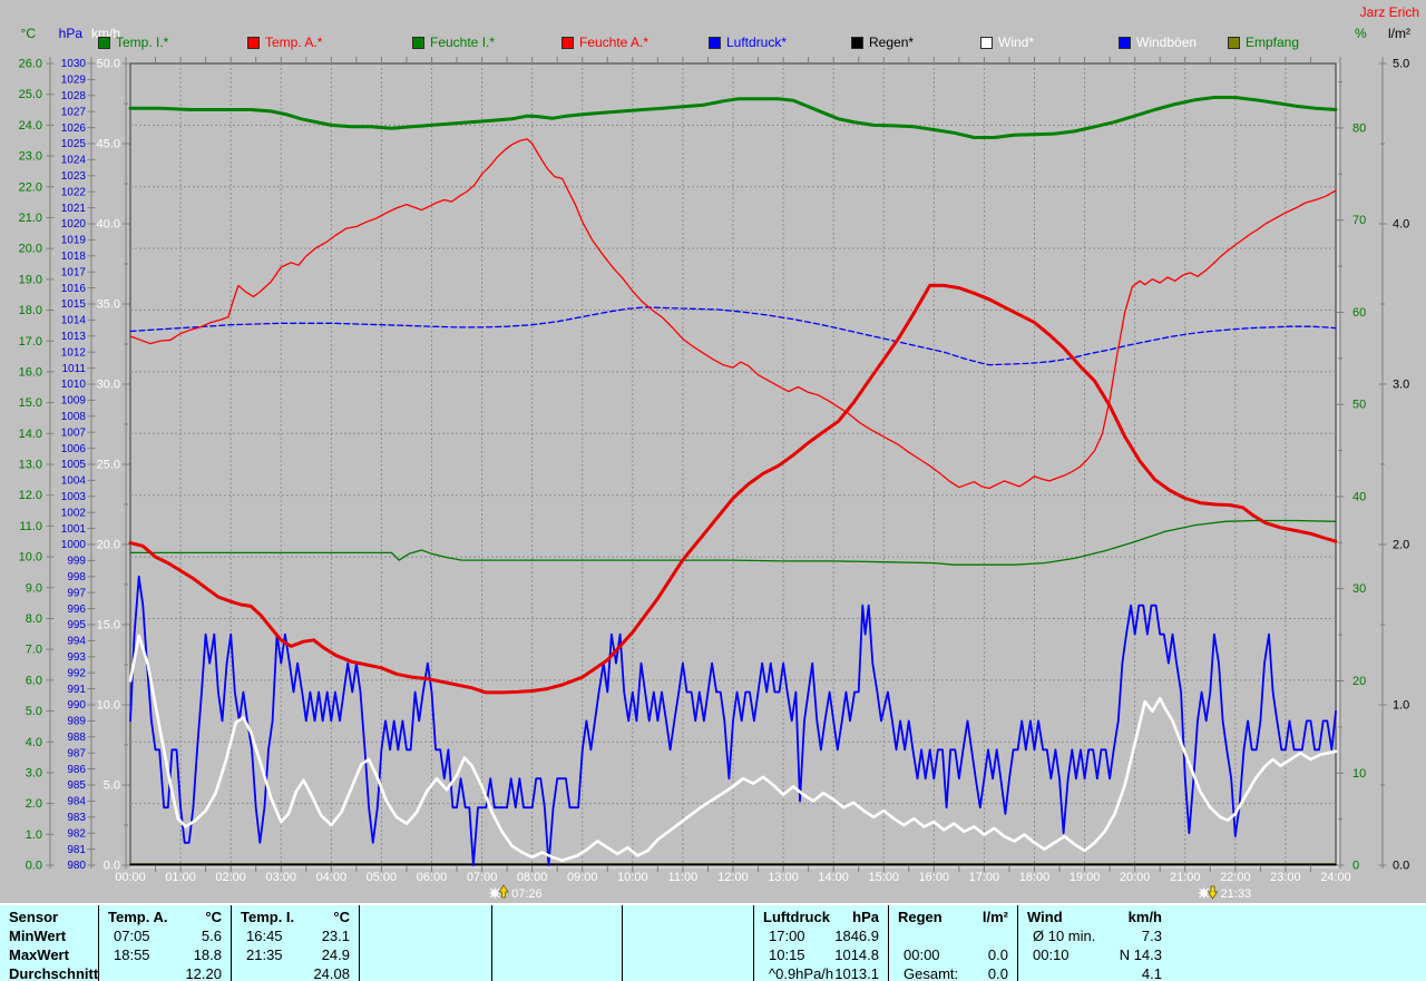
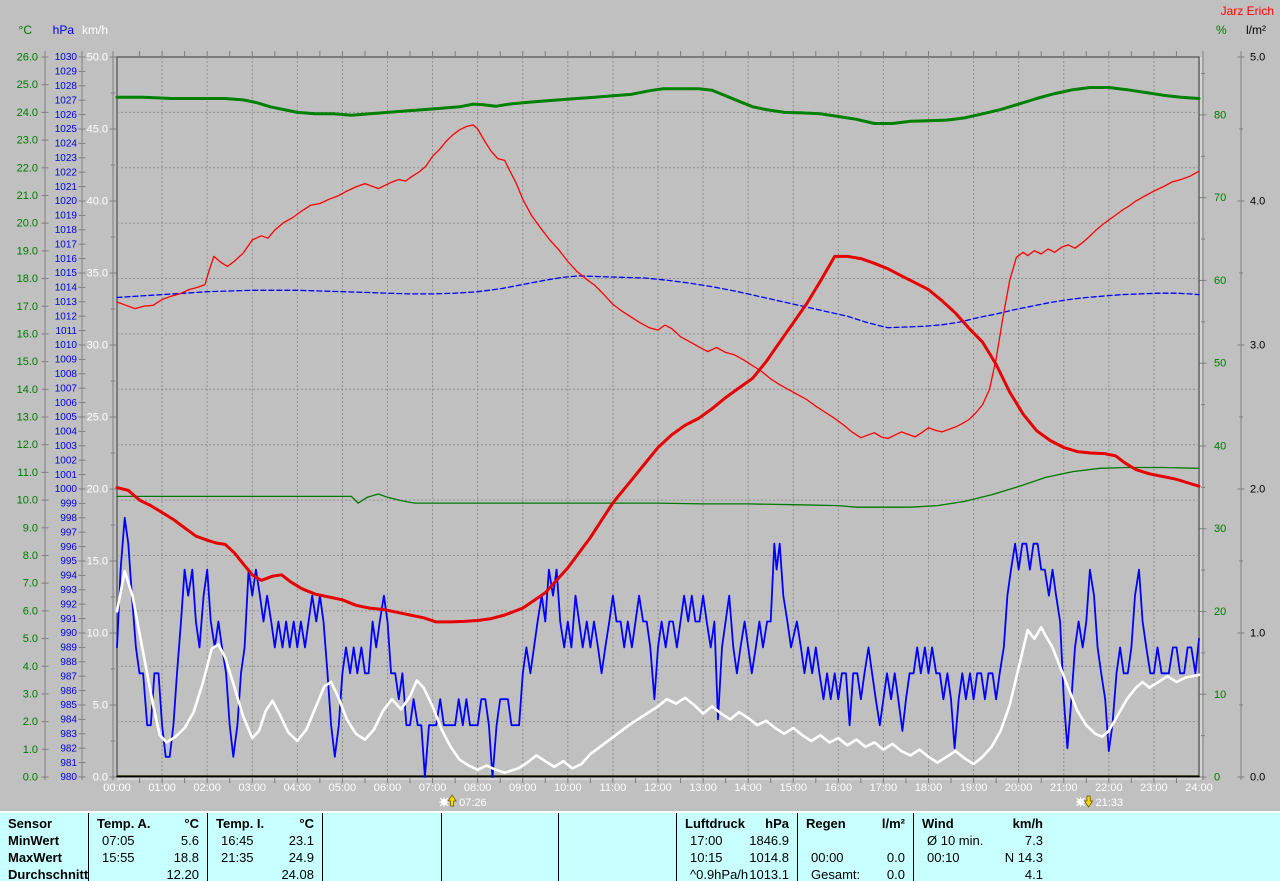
  Jarz Erich
  0.0
  1.0
  2.0
  3.0
  4.0
  5.0
  6.0
  7.0
  8.0
  9.0
  10.0
  11.0
  12.0
  13.0
  14.0
  15.0
  16.0
  17.0
  18.0
  19.0
  20.0
  21.0
  22.0
  23.0
  24.0
  25.0
  26.0
  °C
  980
  981
  982
  983
  984
  985
  986
  987
  988
  989
  990
  991
  992
  993
  994
  995
  996
  997
  998
  999
  1000
  1001
  1002
  1003
  1004
  1005
  1006
  1007
  1008
  1009
  1010
  1011
  1012
  1013
  1014
  1015
  1016
  1017
  1018
  1019
  1020
  1021
  1022
  1023
  1024
  1025
  1026
  1027
  1028
  1029
  1030
  hPa
  0.0
  5.0
  10.0
  15.0
  20.0
  25.0
  30.0
  35.0
  40.0
  45.0
  50.0
  km/h
  0
  10
  20
  30
  40
  50
  60
  70
  80
  %
  0.0
  1.0
  2.0
  3.0
  4.0
  5.0
  l/m²
  00:00
  01:00
  02:00
  03:00
  04:00
  05:00
  06:00
  07:00
  08:00
  09:00
  10:00
  11:00
  12:00
  13:00
  14:00
  15:00
  16:00
  17:00
  18:00
  19:00
  20:00
  21:00
  22:00
  23:00
  24:00
  07:26
  21:33
- Temp. I.*
- Temp. A.*
- Feuchte I.*
- Feuchte A.*
- Luftdruck*
- Regen*
- Wind*
- Windböen
- Empfang
  Sensor
  MinWert
  MaxWert
  Durchschnitt
  Temp. A.
  °C
  07:05
  5.6
- 18:55
+ 15:55
  18.8
  12.20
  Temp. I.
  °C
  16:45
  23.1
  21:35
  24.9
  24.08
  Luftdruck
  hPa
  17:00
  1846.9
  10:15
  1014.8
  ^0.9hPa/h
  1013.1
  Regen
  l/m²
  00:00
  0.0
  Gesamt:
  0.0
  Wind
  km/h
  Ø 10 min.
  7.3
  00:10
  N 14.3
  4.1
